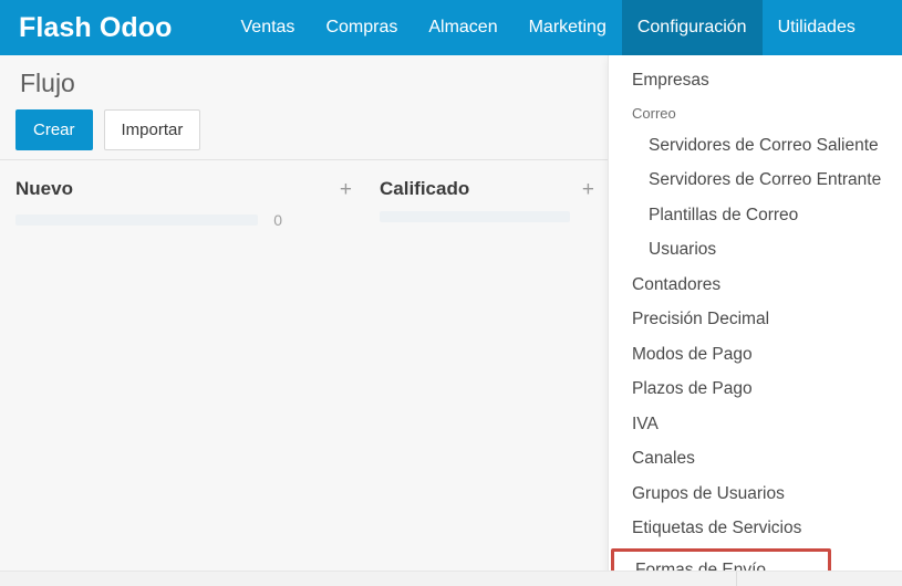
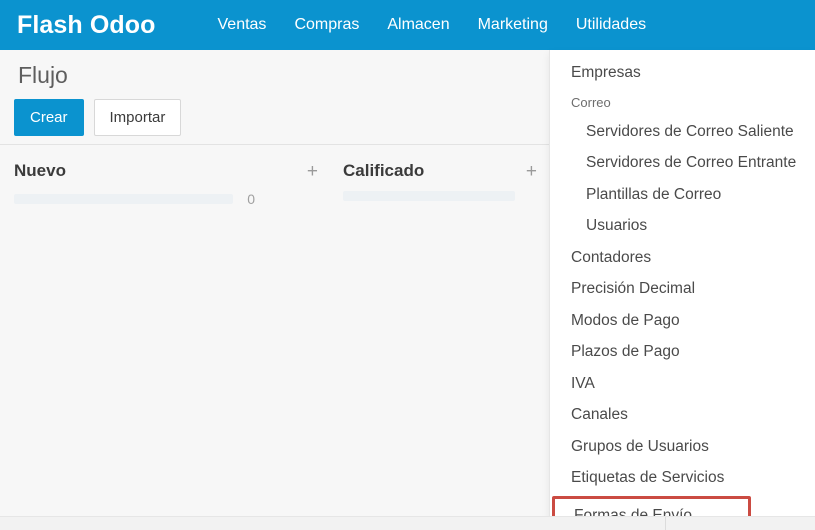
  Flash Odoo
  Ventas
  Compras
  Almacen
  Marketing
- Configuración
  Utilidades
  Flujo
  Crear
  Importar
  Nuevo
  +
  0
  Calificado
  +
  Empresas
  Correo
  Servidores de Correo Saliente
  Servidores de Correo Entrante
  Plantillas de Correo
  Usuarios
  Contadores
  Precisión Decimal
  Modos de Pago
  Plazos de Pago
  IVA
  Canales
  Grupos de Usuarios
  Etiquetas de Servicios
  Formas de Envío
